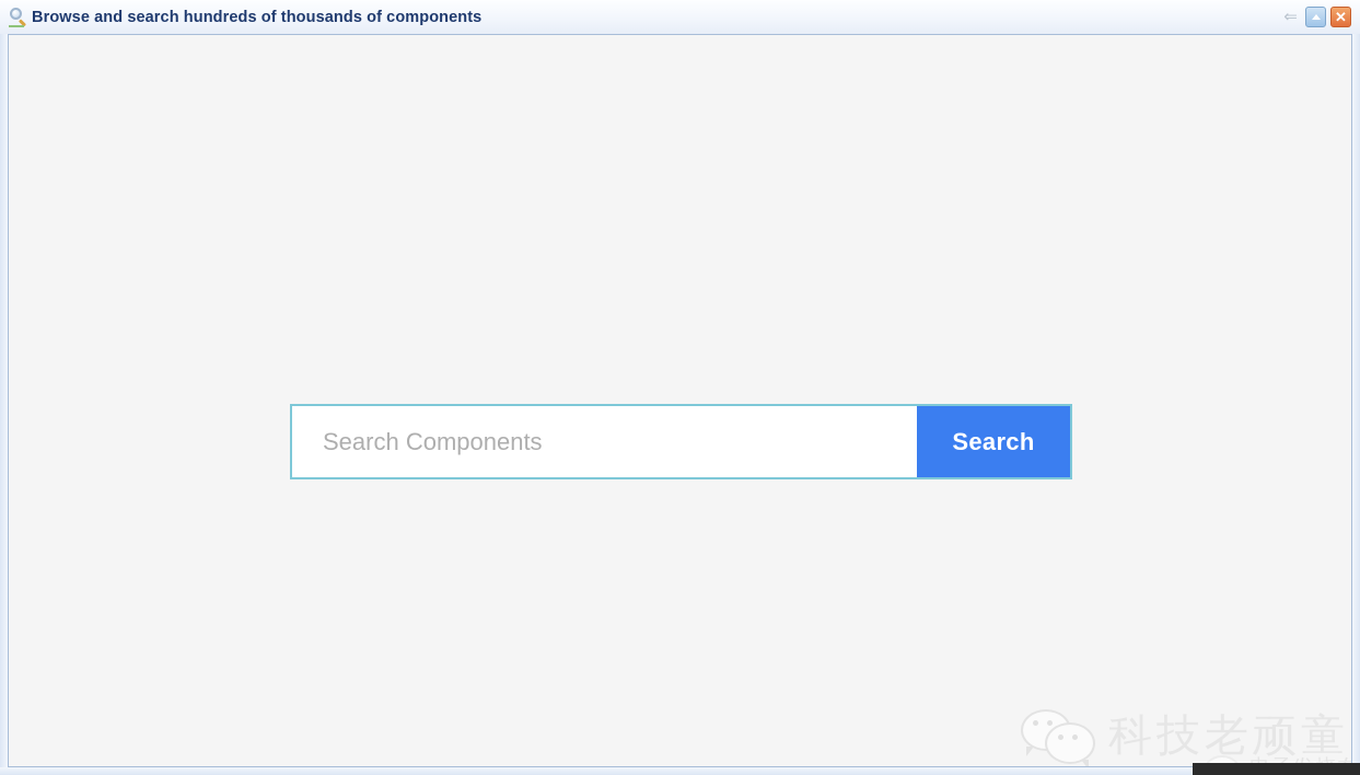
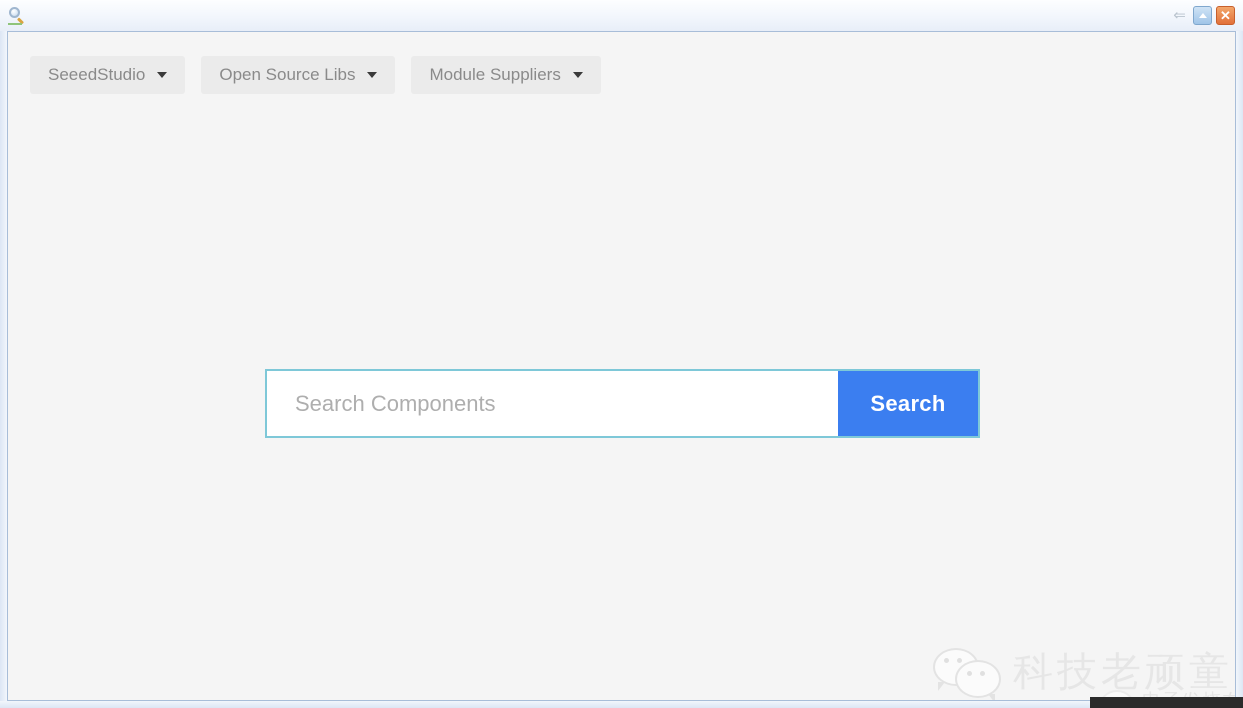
- Browse and search hundreds of thousands of components
  ⇐
  ✕
+ SeeedStudio
+ Open Source Libs
+ Module Suppliers
  Search Components
  Search
